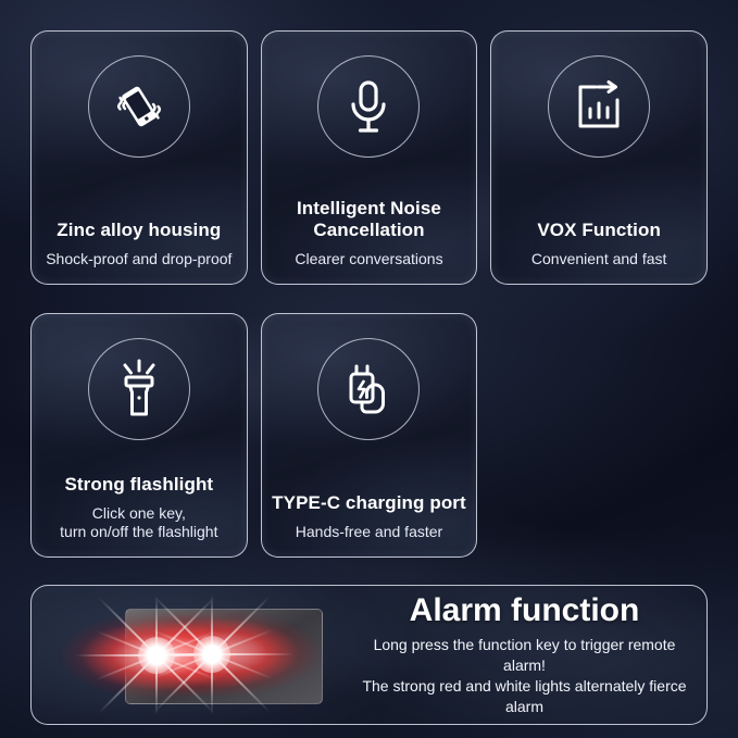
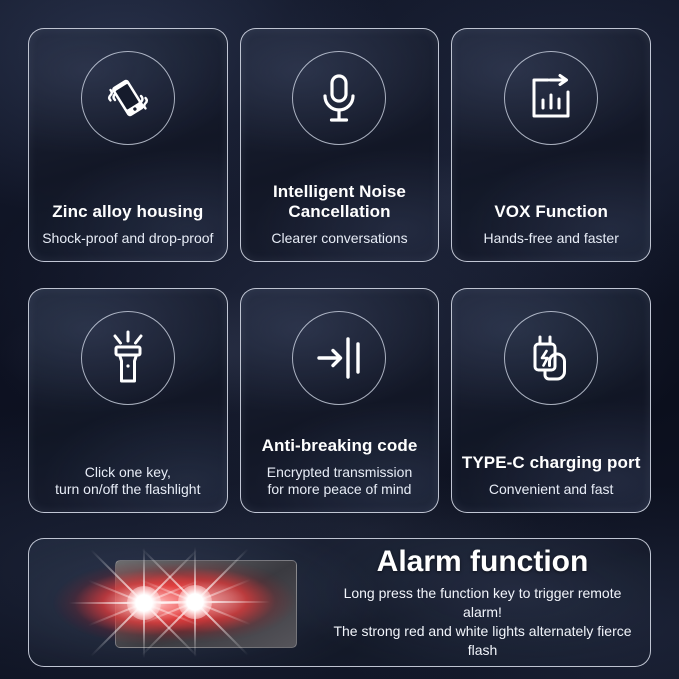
  Zinc alloy housing
  Shock-proof and drop-proof
  Intelligent Noise Cancellation
  Clearer conversations
  VOX Function
- Convenient and fast
+ Hands-free and faster
- Strong flashlight
  Click one key,
  turn on/off the flashlight
+ Anti-breaking code
+ Encrypted transmission
+ for more peace of mind
  TYPE-C charging port
- Hands-free and faster
+ Convenient and fast
  Alarm function
  Long press the function key to trigger remote alarm!
- The strong red and white lights alternately fierce alarm
+ The strong red and white lights alternately fierce flash
